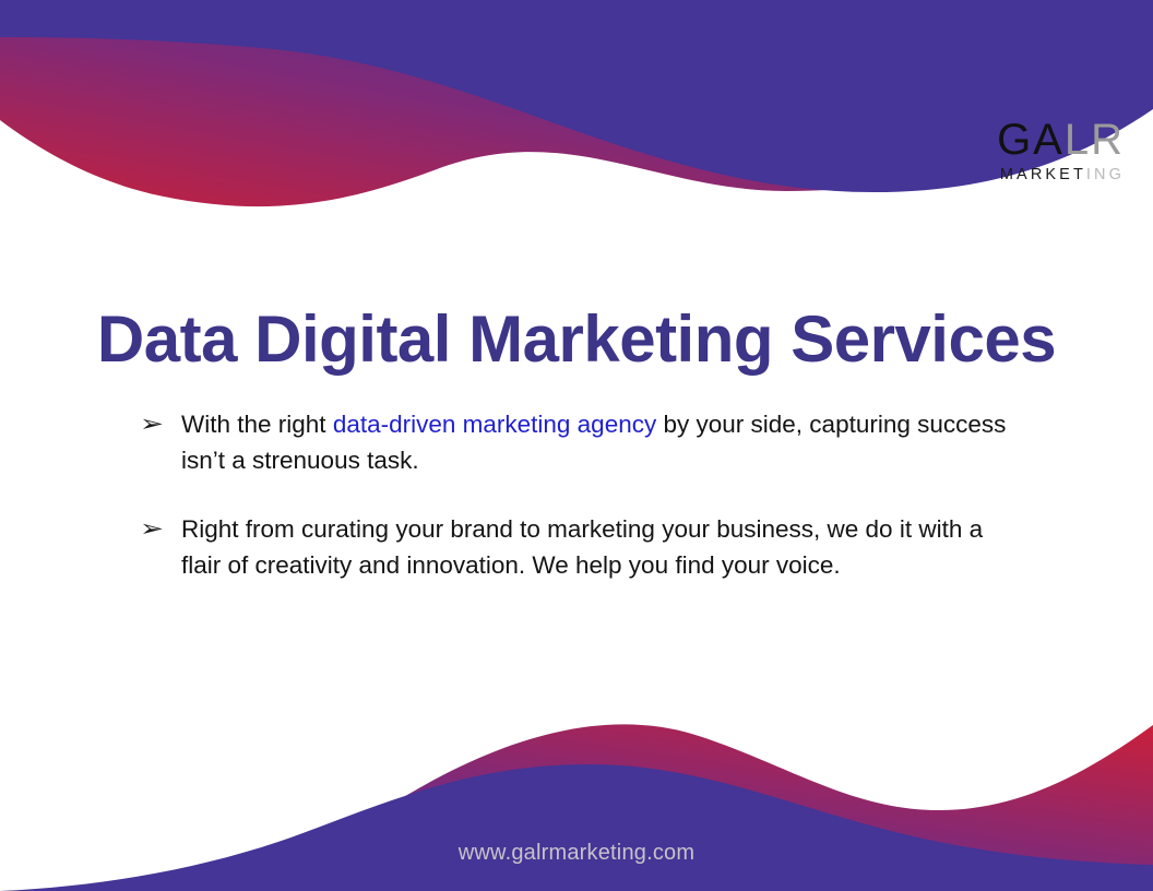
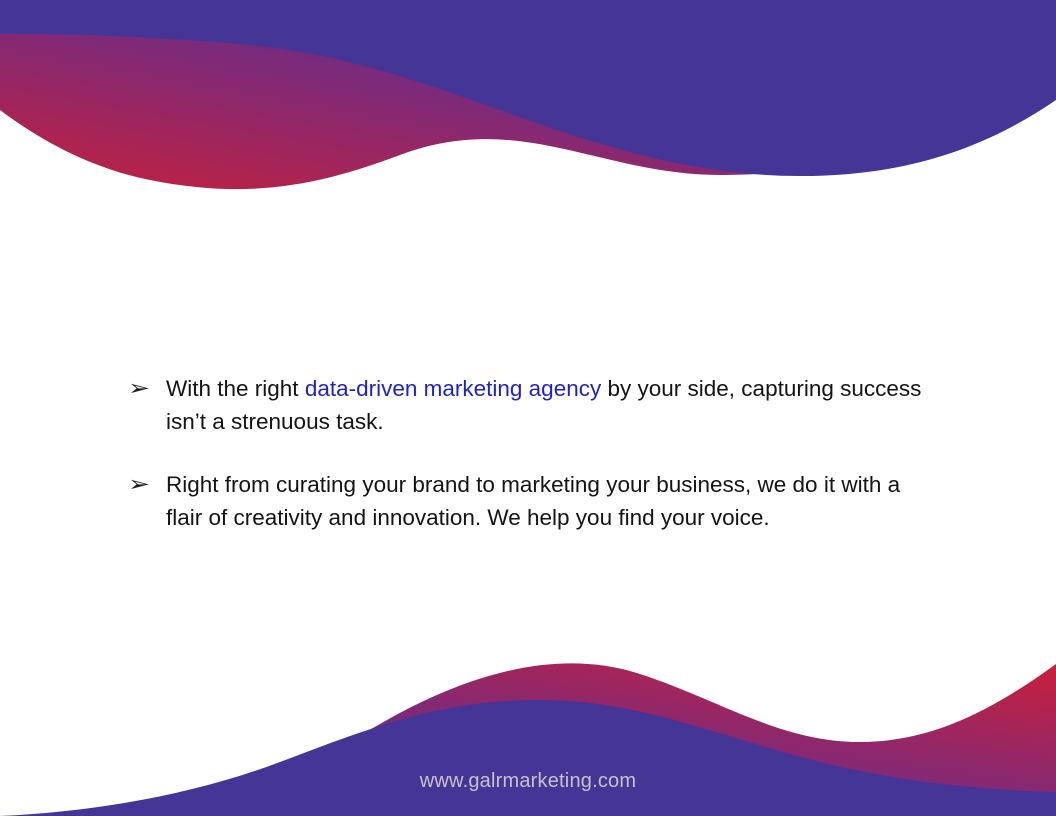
- GALR
- MARKETING
- Data Digital Marketing Services
  ➢
  With the right data-driven marketing agency by your side, capturing success isn’t a strenuous task.
  ➢
  Right from curating your brand to marketing your business, we do it with a flair of creativity and innovation. We help you find your voice.
  www.galrmarketing.com
